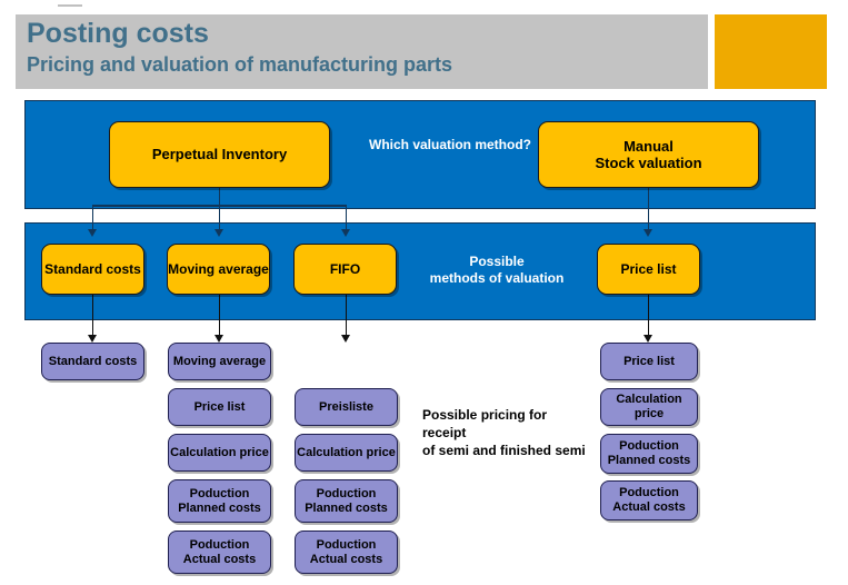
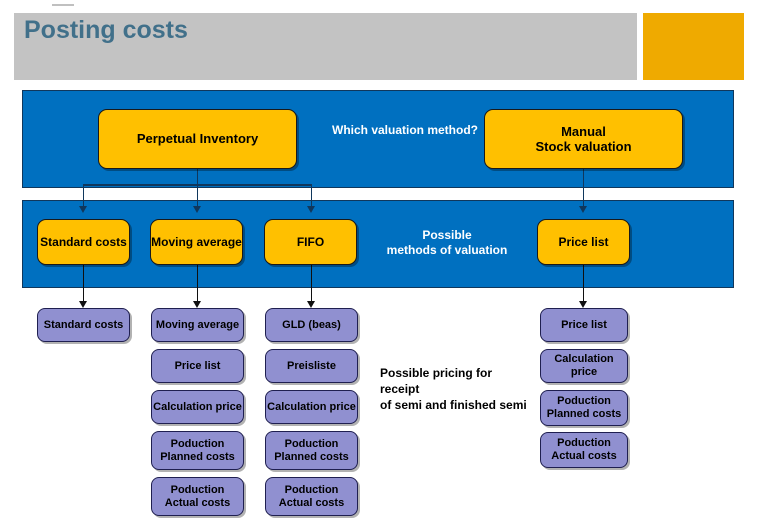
  Posting costs
- Pricing and valuation of manufacturing parts
  Perpetual Inventory
  Which valuation method?
  Manual
  Stock valuation
  Standard costs
  Moving average
  FIFO
  Price list
  Possible
  methods of valuation
  Standard costs
  Moving average
  Price list
  Calculation price
  Poduction
  Planned costs
  Poduction
  Actual costs
+ GLD (beas)
  Preisliste
  Calculation price
  Poduction
  Planned costs
  Poduction
  Actual costs
  Possible pricing for receipt
  of semi and finished semi
  Price list
  Calculation price
  Poduction
  Planned costs
  Poduction
  Actual costs
